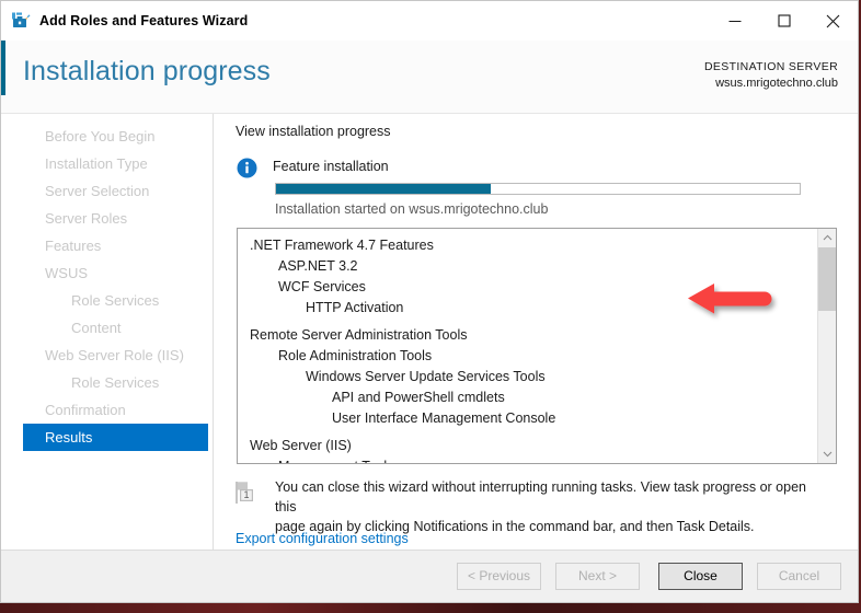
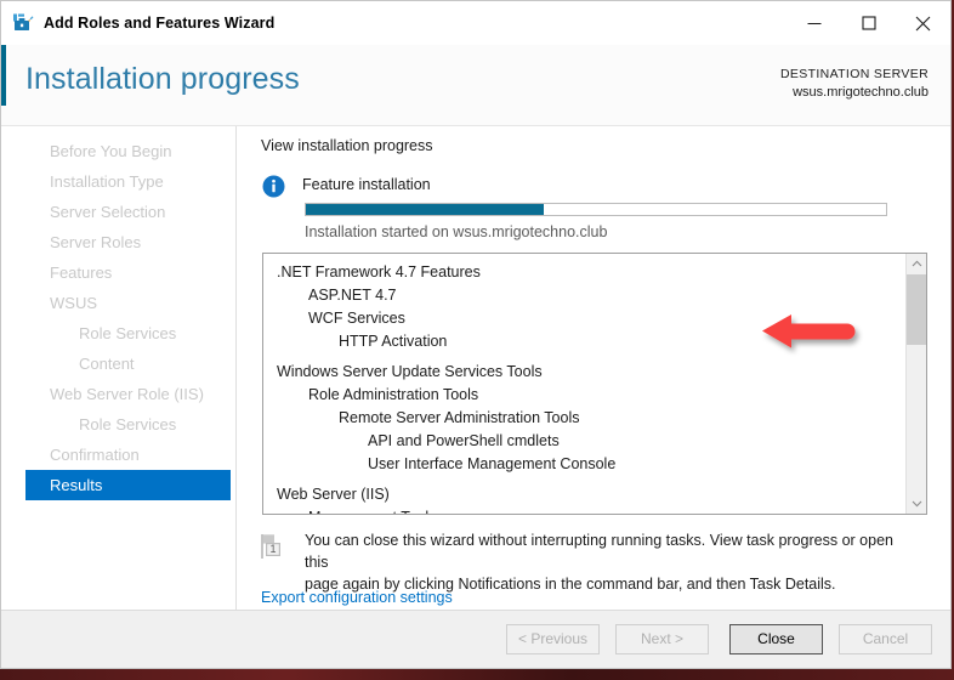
  Add Roles and Features Wizard
  Installation progress
  DESTINATION SERVER
  wsus.mrigotechno.club
  Before You Begin
  Installation Type
  Server Selection
  Server Roles
  Features
  WSUS
  Role Services
  Content
  Web Server Role (IIS)
  Role Services
  Confirmation
  Results
  View installation progress
  Feature installation
  Installation started on wsus.mrigotechno.club
  .NET Framework 4.7 Features
- ASP.NET 3.2
+ ASP.NET 4.7
  WCF Services
  HTTP Activation
- Remote Server Administration Tools
+ Windows Server Update Services Tools
  Role Administration Tools
- Windows Server Update Services Tools
+ Remote Server Administration Tools
  API and PowerShell cmdlets
  User Interface Management Console
  Web Server (IIS)
  1
  You can close this wizard without interrupting running tasks. View task progress or open this
  page again by clicking Notifications in the command bar, and then Task Details.
  Export configuration settings
  < Previous
  Next >
  Close
  Cancel
